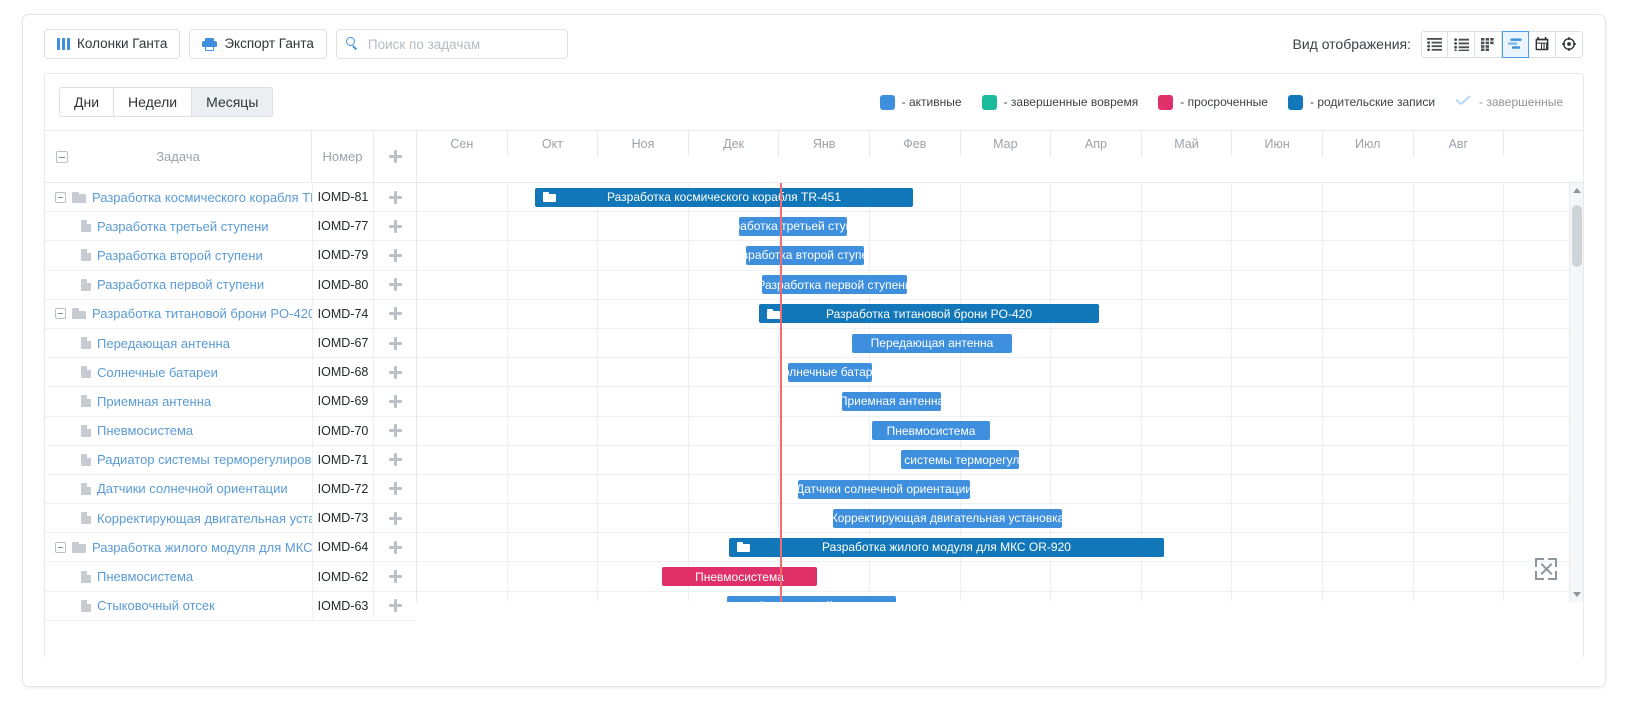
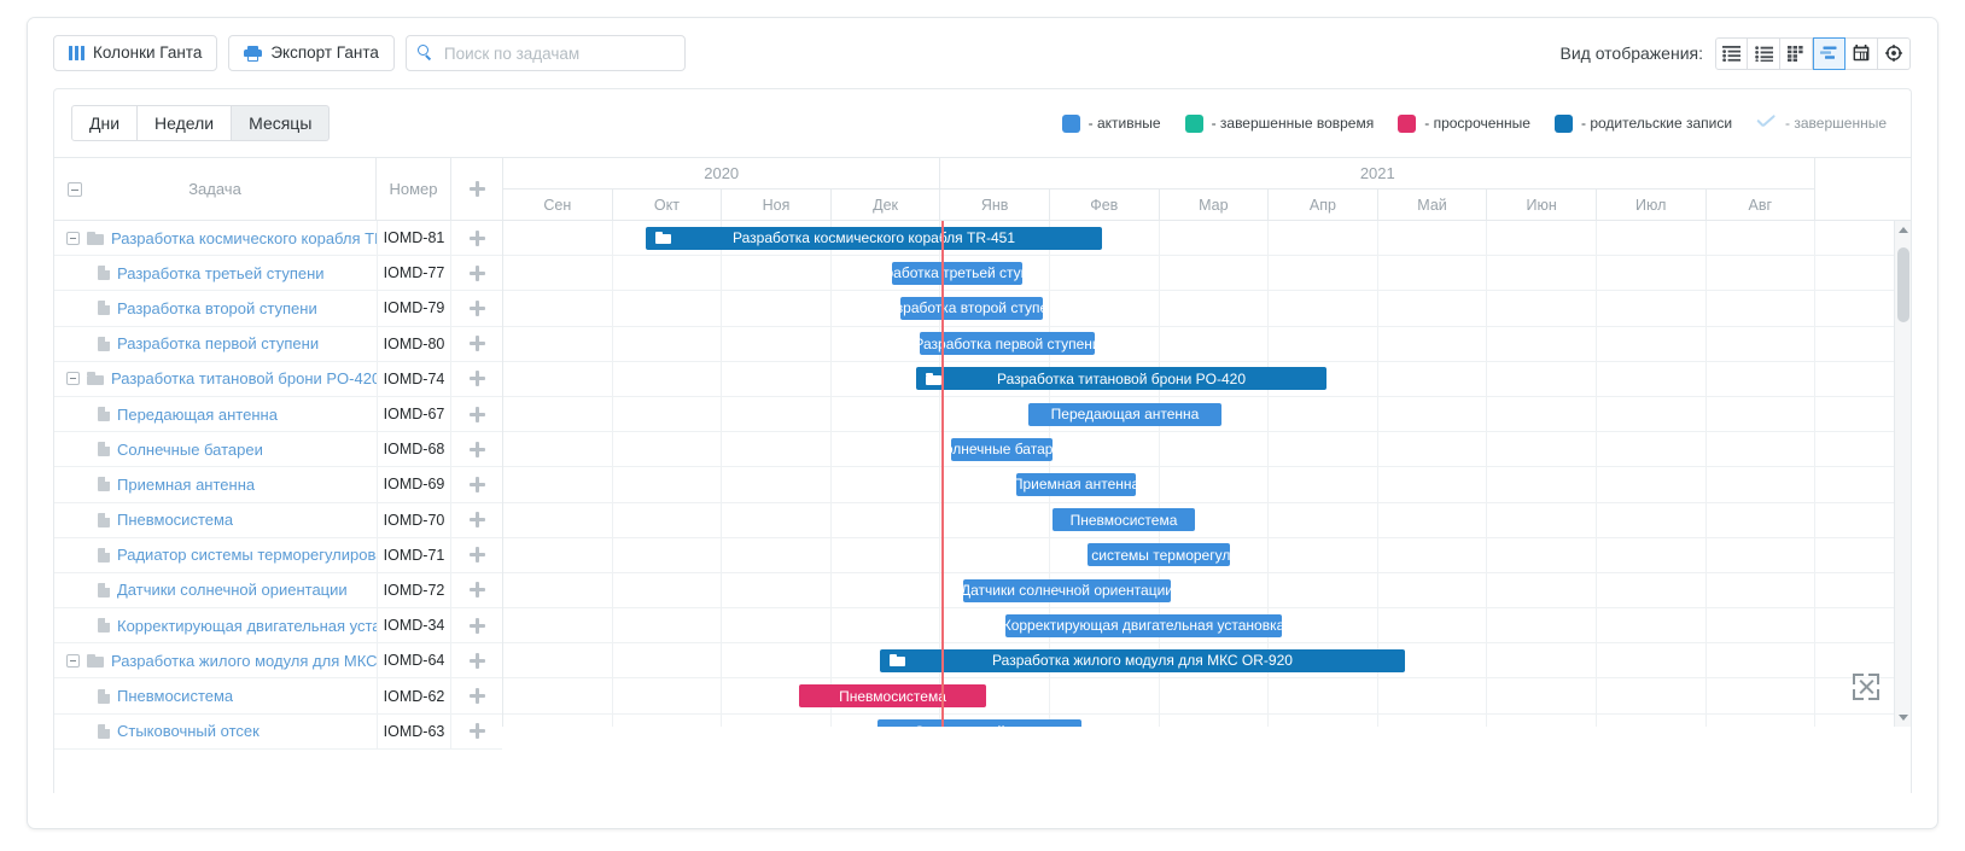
  Колонки Ганта
  Экспорт Ганта
  Поиск по задачам
  Вид отображения:
  Дни
  Недели
  Месяцы
  - активные
  - завершенные вовремя
  - просроченные
  - родительские записи
  - завершенные
  Задача
  Номер
  Разработка космического корабля T
  IOMD-81
  Разработка третьей ступени
  IOMD-77
  Разработка второй ступени
  IOMD-79
  Разработка первой ступени
  IOMD-80
  Разработка титановой брони PO-420
  IOMD-74
  Передающая антенна
  IOMD-67
  Солнечные батареи
  IOMD-68
  Приемная антенна
  IOMD-69
  Пневмосистема
  IOMD-70
  Радиатор системы терморегулиров
  IOMD-71
  Датчики солнечной ориентации
  IOMD-72
  Корректирующая двигательная уста
- IOMD-73
+ IOMD-34
  Разработка жилого модуля для МКС
  IOMD-64
  Пневмосистема
  IOMD-62
  Стыковочный отсек
  IOMD-63
+ 2020
+ 2021
  Сен
  Окт
  Ноя
  Дек
  Янв
  Фев
  Мар
  Апр
  Май
  Июн
  Июл
  Авг
  Разработка космического кораля TR-451
  зработка второй ступ
  Разаботка первой ступен
  Разработка титановой брони PO-420
  Передающая антенна
  лнечные батар
  Приемная антенна
  Пневмосистема
  Датчики солнечной ориентации
  Корректирующая двигательная установка
  Разработка жилого модуля для МКС OR-920
  Пневмосистем
